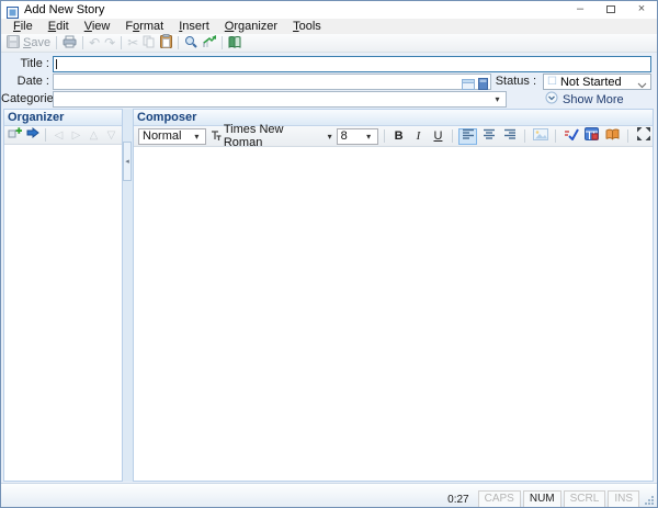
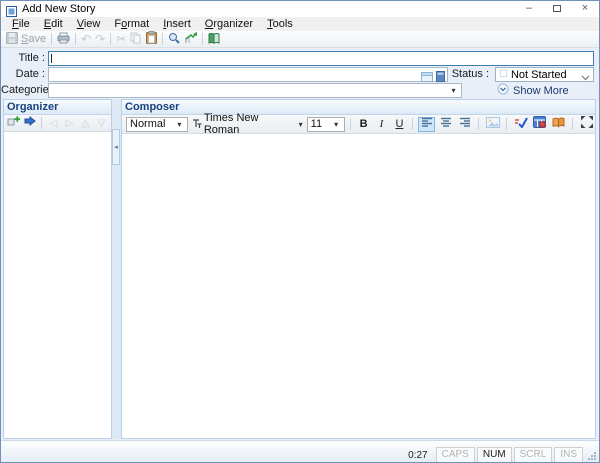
  Add New Story
  –
  ×
  File
  Edit
  View
  Format
  Insert
  Organizer
  Tools
  Save
  ↶
  ↷
  ✂
  Title :
  Date :
  Status :
  ☐
  Not Started
  Categorie
  ▾
  Show More
  Organizer
  ◁
  ▷
  △
  ▽
  Composer
  Normal
  ▾
  Times New Roman
  ▾
- 8
+ 11
  ▾
  B
  I
  U
  0:27
  CAPS
  NUM
  SCRL
  INS
